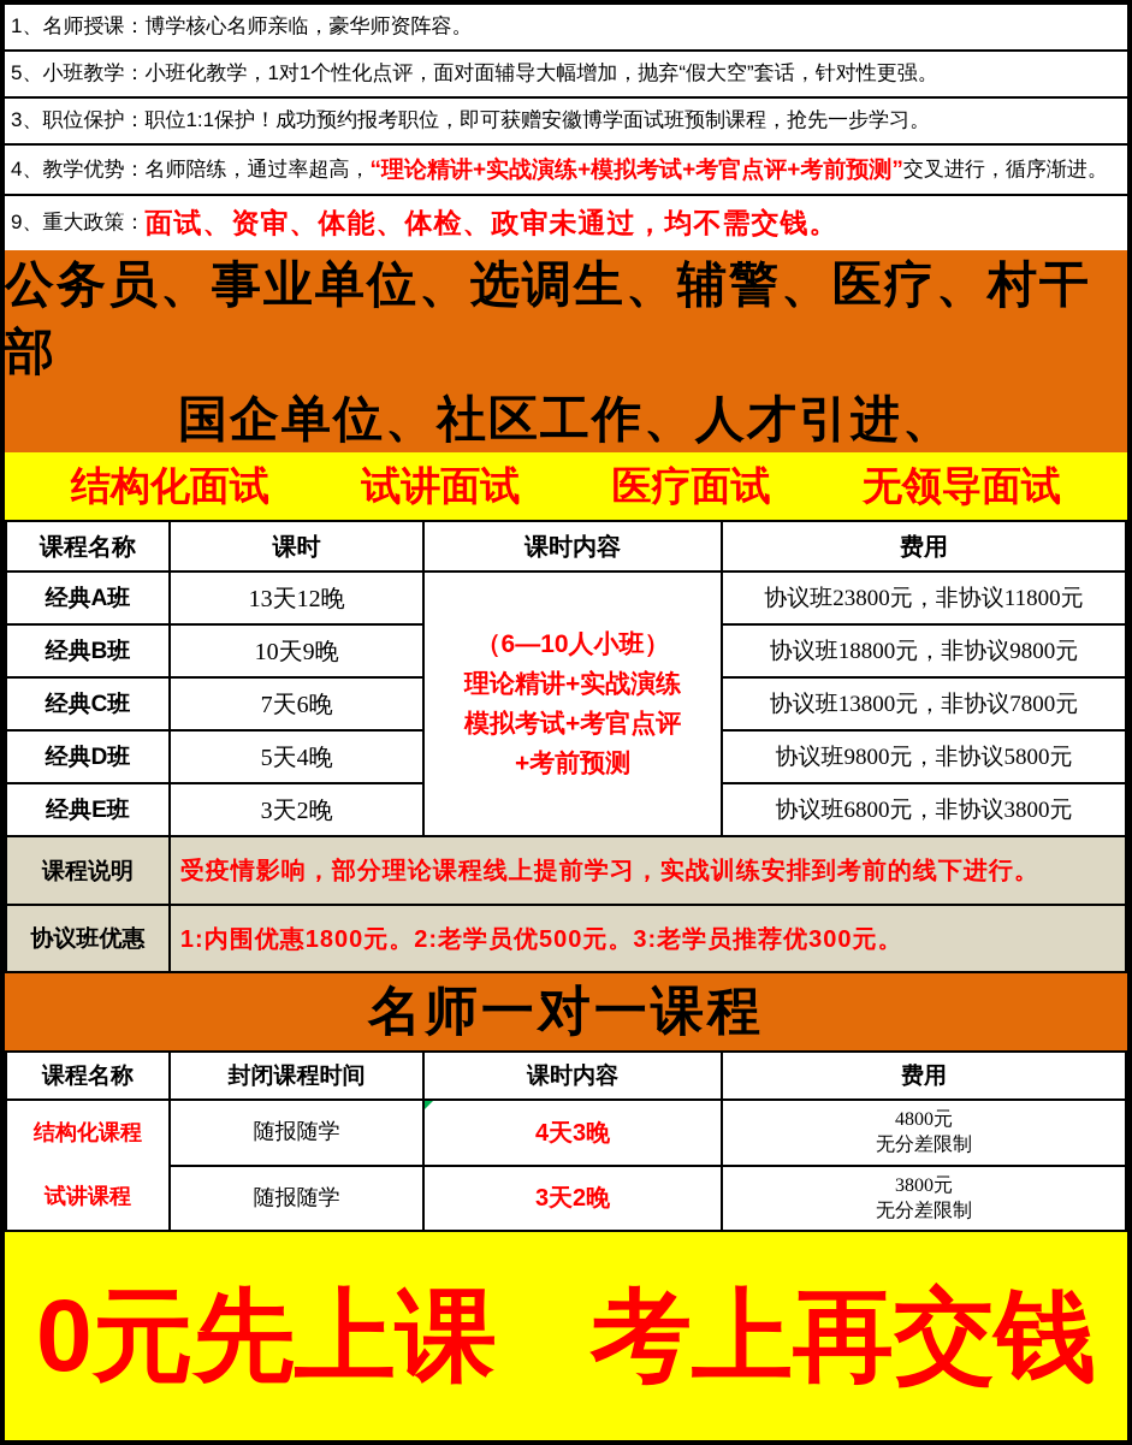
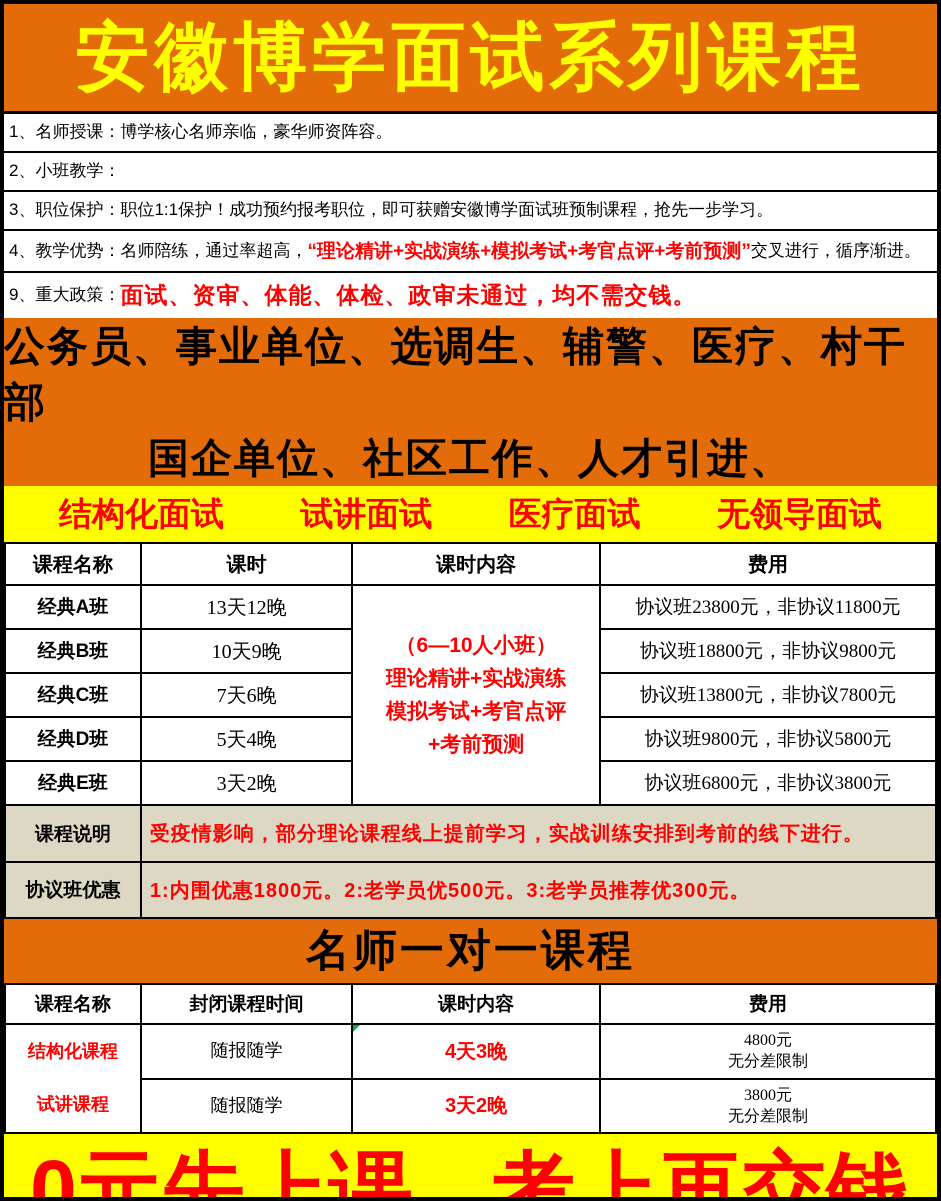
+ 安徽博学面试系列课程
  1、名师授课：
  博学核心名师亲临，豪华师资阵容。
- 5、小班教学：
+ 2、小班教学：
- 小班化教学，1对1个性化点评，面对面辅导大幅增加，抛弃“假大空”套话，针对性更强。
  3、职位保护：
  职位1:1保护！成功预约报考职位，即可获赠安徽博学面试班预制课程，抢先一步学习。
  4、教学优势：
  名师陪练，通过率超高，
  “理论精讲+实战演练+模拟考试+考官点评+考前预测”
  交叉进行，循序渐进。
  9、重大政策：
  面试、资审、体能、体检、政审未通过，均不需交钱。
  公务员、事业单位、选调生、辅警、医疗、村干部
  国企单位、社区工作、人才引进、
  结构化面试
  试讲面试
  医疗面试
  无领导面试
  课程名称	课时	课时内容	费用
  经典A班	13天12晚	（6—10人小班） 理论精讲+实战演练 模拟考试+考官点评 +考前预测	协议班23800元，非协议11800元
  经典B班	10天9晚	协议班18800元，非协议9800元
  经典C班	7天6晚	协议班13800元，非协议7800元
  经典D班	5天4晚	协议班9800元，非协议5800元
  经典E班	3天2晚	协议班6800元，非协议3800元
  课程说明	受疫情影响，部分理论课程线上提前学习，实战训练安排到考前的线下进行。
  协议班优惠	1:内围优惠1800元。2:老学员优500元。3:老学员推荐优300元。
  名师一对一课程
  课程名称	封闭课程时间	课时内容	费用
  结构化课程 试讲课程	随报随学	4天3晚	4800元 无分差限制
  随报随学	3天2晚	3800元 无分差限制
  0元先上课
  考上再交钱
